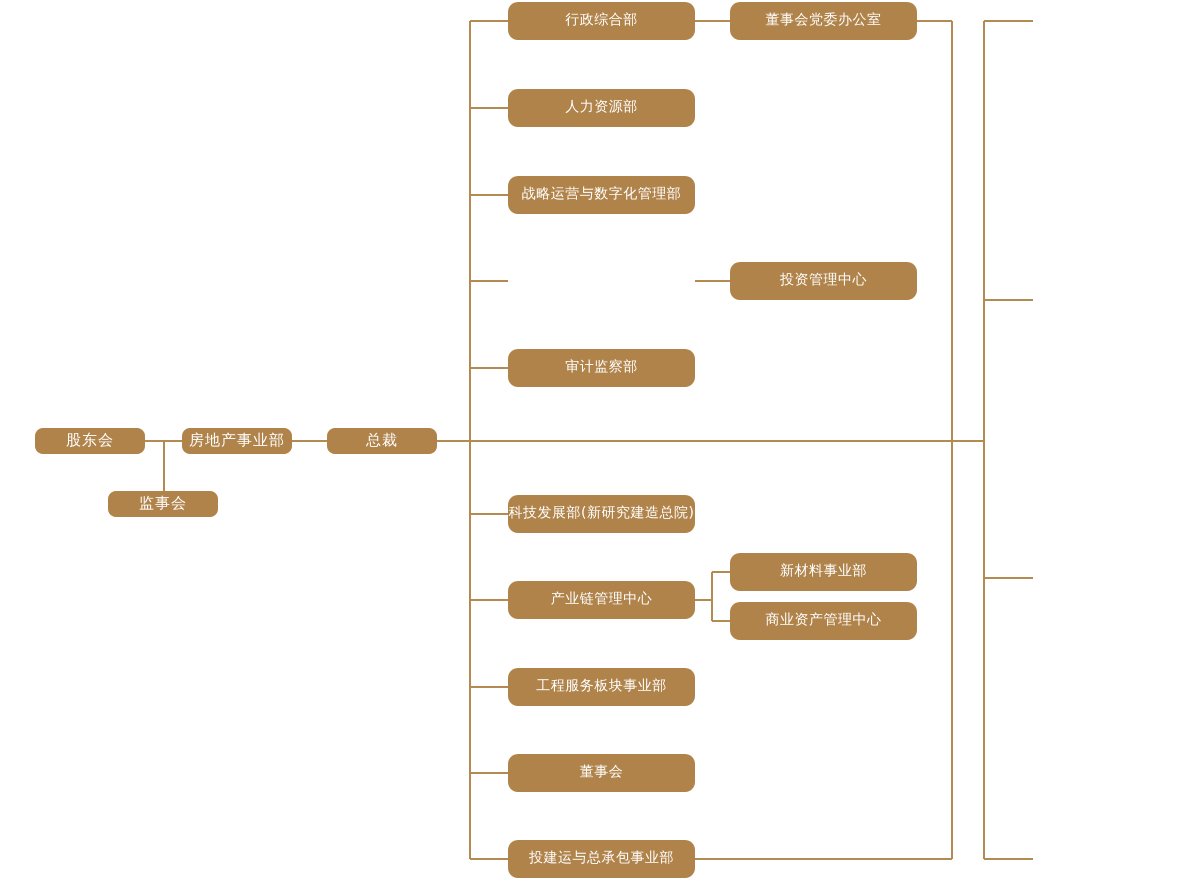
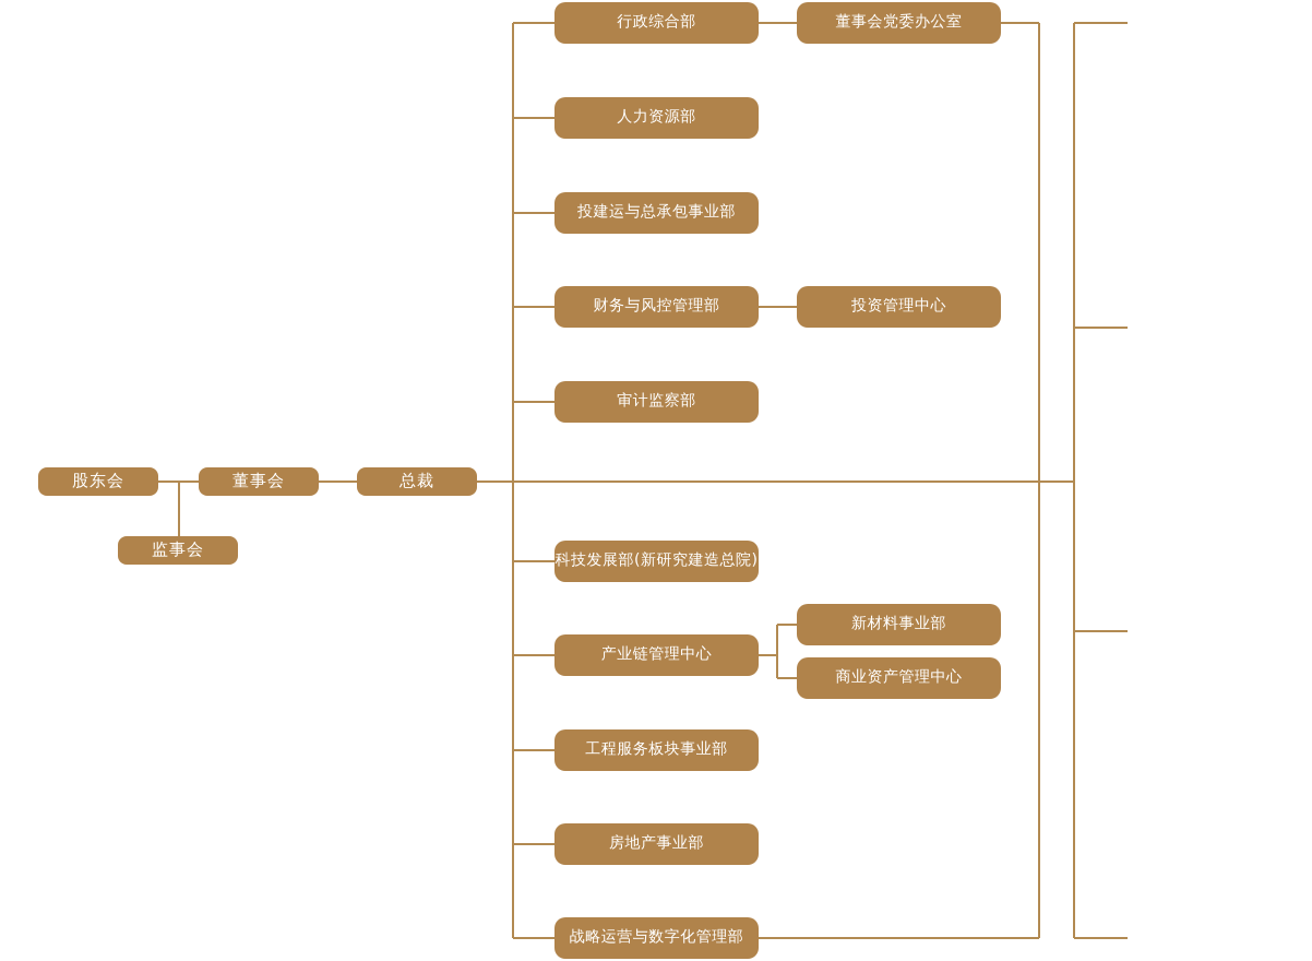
  股东会
- 房地产事业部
+ 董事会
  总裁
  监事会
  行政综合部
  人力资源部
- 战略运营与数字化管理部
+ 投建运与总承包事业部
+ 财务与风控管理部
  审计监察部
  科技发展部(新研究建造总院)
  产业链管理中心
  工程服务板块事业部
- 董事会
+ 房地产事业部
- 投建运与总承包事业部
+ 战略运营与数字化管理部
  董事会党委办公室
  投资管理中心
  新材料事业部
  商业资产管理中心
